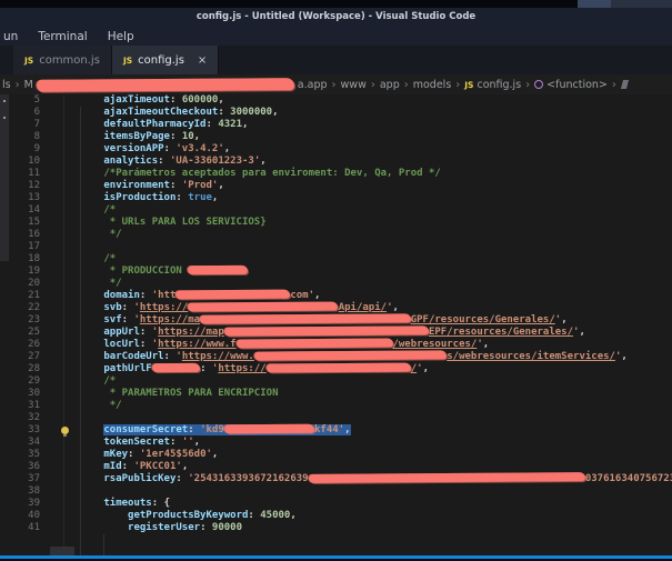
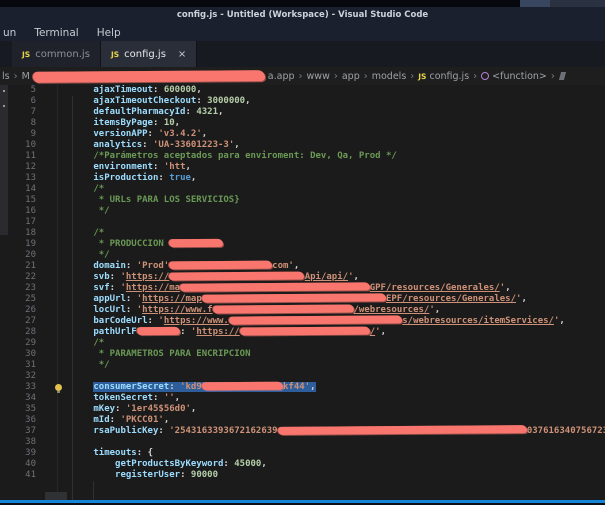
  config.js - Untitled (Workspace) - Visual Studio Code
  un
  Terminal
  Help
  JS
  common.js
  JS
  config.js
  ×
  ls
  ›
  M
  a.app
  ›
  www
  ›
  app
  ›
  models
  ›
  JS
  config.js
  ›
  <function>
  ›
  5 ajaxTimeout: 600000,
  6 ajaxTimeoutCheckout: 3000000,
  7 defaultPharmacyId: 4321,
  8 itemsByPage: 10,
  9 versionAPP: 'v3.4.2',
  10 analytics: 'UA-33601223-3',
  11 /*Parámetros aceptados para enviroment: Dev, Qa, Prod */
- 12 environment: 'Prod',
+ 12 environment: 'htt,
  13 isProduction: true,
  14 /*
  15 * URLs PARA LOS SERVICIOS}
  16 */
  17
  18 /*
  19 * PRODUCCION
  20 */
- 21 domain: 'htt com',
+ 21 domain: 'Prod' com',
  22 svb: 'https:// Api/api/',
  23 svf: 'https://ma GPF/resources/Generales/',
  25 appUrl: 'https://map EPF/resources/Generales/',
  26 locUrl: 'https://www.f /webresources/',
  27 barCodeUrl: 'https://www. s/webresources/itemServices/',
  28 pathUrlF : 'https:// /',
  29 /*
  30 * PARAMETROS PARA ENCRIPCION
  31 */
  32
  33 consumerSecret: 'kd9 kf44',
  34 tokenSecret: '',
  35 mKey: '1er45$56d0',
  36 mId: 'PKCC01',
  37 rsaPublicKey: '2543163393672162639 03761634075672
  38
  39 timeouts: {
  40 getProductsByKeyword: 45000,
  41 registerUser: 90000
